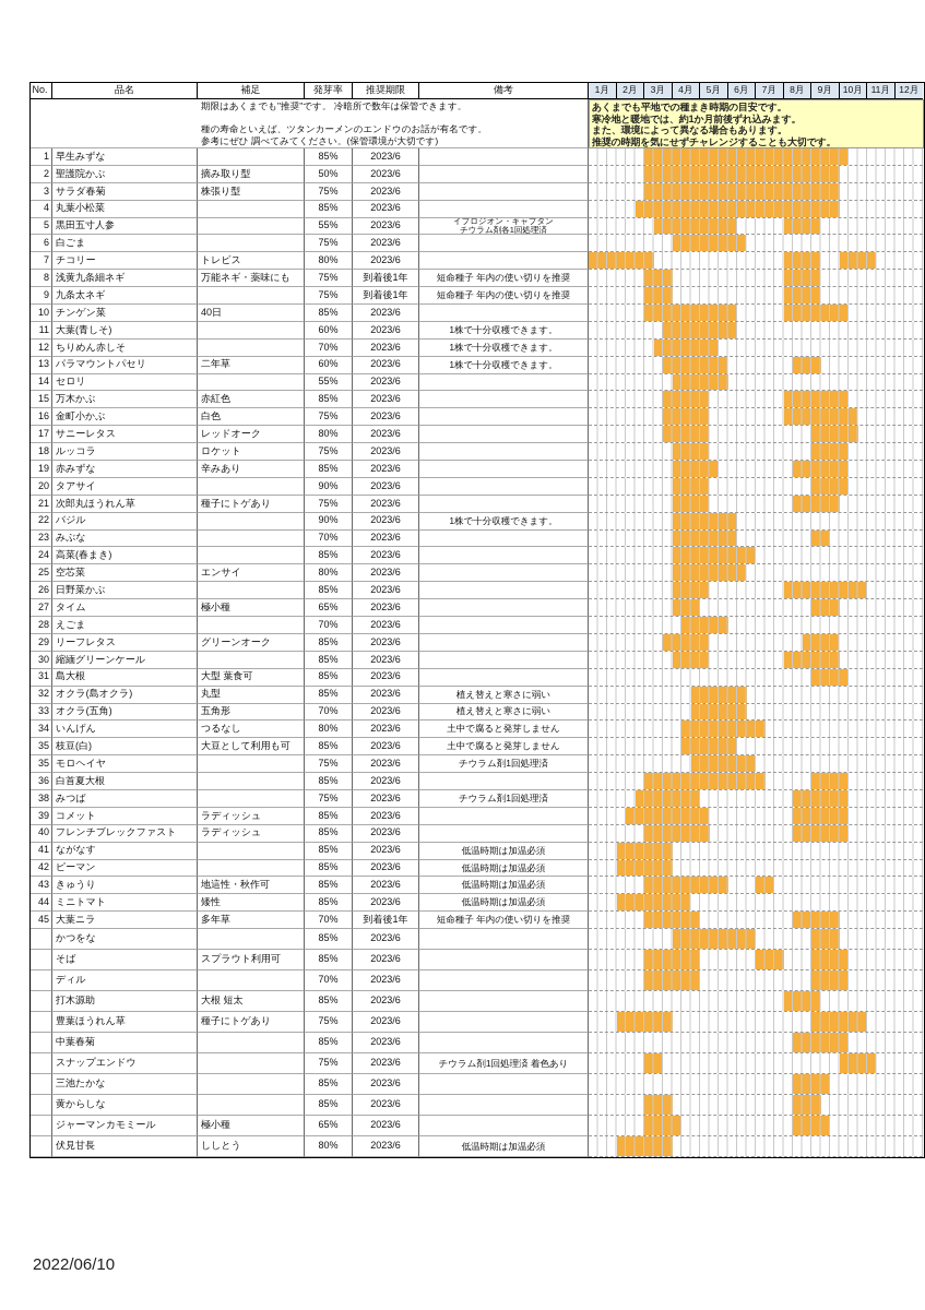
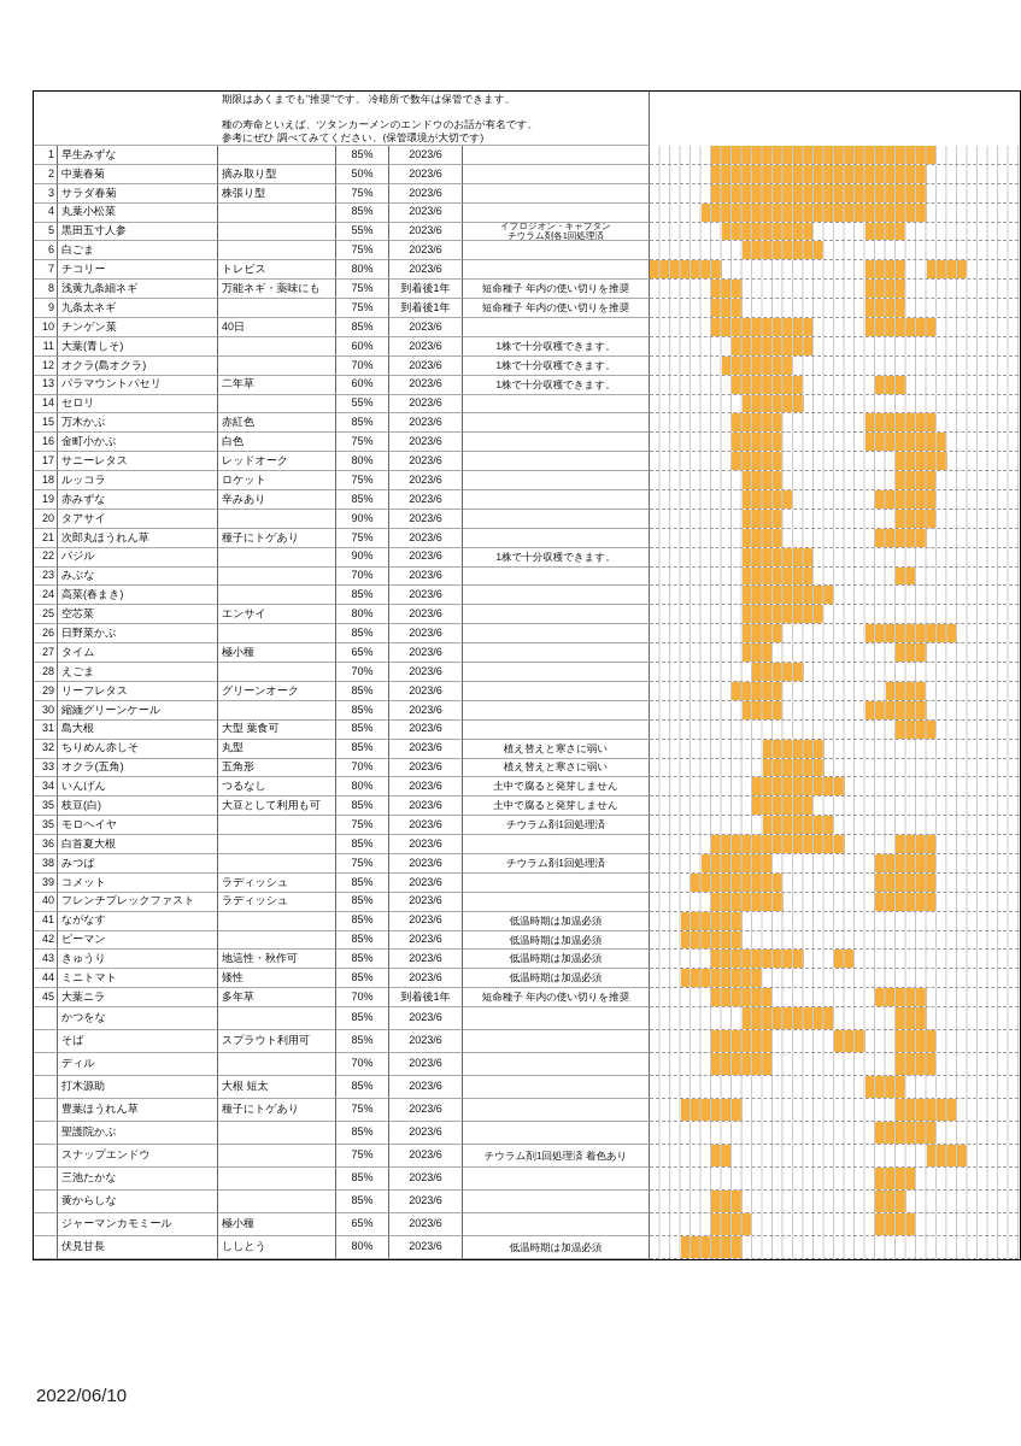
- No.
- 品名
- 補足
- 発芽率
- 推奨期限
- 備考
- 1月
- 2月
- 3月
- 4月
- 5月
- 6月
- 7月
- 8月
- 9月
- 10月
- 11月
- 12月
  期限はあくまでも"推奨"です。 冷暗所で数年は保管できます。
  種の寿命といえば、ツタンカーメンのエンドウのお話が有名です。
  参考にぜひ 調べてみてください。(保管環境が大切です)
- あくまでも平地での種まき時期の目安です。
- 寒冷地と暖地では、約1か月前後ずれ込みます。
- また、環境によって異なる場合もあります。
- 推奨の時期を気にせずチャレンジすることも大切です。
  1
  早生みずな
  85%
  2023/6
  2
- 聖護院かぶ
+ 中葉春菊
  摘み取り型
  50%
  2023/6
  3
  サラダ春菊
  株張り型
  75%
  2023/6
  4
  丸葉小松菜
  85%
  2023/6
  5
  黒田五寸人参
  55%
  2023/6
  イプロジオン・キャプタン
  チウラム剤各1回処理済
  6
  白ごま
  75%
  2023/6
  7
  チコリー
  トレビス
  80%
  2023/6
  8
  浅黄九条細ネギ
  万能ネギ・薬味にも
  75%
  到着後1年
  短命種子 年内の使い切りを推奨
  9
  九条太ネギ
  75%
  到着後1年
  短命種子 年内の使い切りを推奨
  10
  チンゲン菜
  40日
  85%
  2023/6
  11
  大葉(青しそ)
  60%
  2023/6
  1株で十分収穫できます。
  12
- ちりめん赤しそ
+ オクラ(島オクラ)
  70%
  2023/6
  1株で十分収穫できます。
  13
  パラマウントパセリ
  二年草
  60%
  2023/6
  1株で十分収穫できます。
  14
  セロリ
  55%
  2023/6
  15
  万木かぶ
  赤紅色
  85%
  2023/6
  16
  金町小かぶ
  白色
  75%
  2023/6
  17
  サニーレタス
  レッドオーク
  80%
  2023/6
  18
  ルッコラ
  ロケット
  75%
  2023/6
  19
  赤みずな
  辛みあり
  85%
  2023/6
  20
  タアサイ
  90%
  2023/6
  21
  次郎丸ほうれん草
  種子にトゲあり
  75%
  2023/6
  22
  バジル
  90%
  2023/6
  1株で十分収穫できます。
  23
  みぶな
  70%
  2023/6
  24
  高菜(春まき)
  85%
  2023/6
  25
  空芯菜
  エンサイ
  80%
  2023/6
  26
  日野菜かぶ
  85%
  2023/6
  27
  タイム
  極小種
  65%
  2023/6
  28
  えごま
  70%
  2023/6
  29
  リーフレタス
  グリーンオーク
  85%
  2023/6
  30
  縮緬グリーンケール
  85%
  2023/6
  31
  島大根
  大型 葉食可
  85%
  2023/6
  32
- オクラ(島オクラ)
+ ちりめん赤しそ
  丸型
  85%
  2023/6
  植え替えと寒さに弱い
  33
  オクラ(五角)
  五角形
  70%
  2023/6
  植え替えと寒さに弱い
  34
  いんげん
  つるなし
  80%
  2023/6
  土中で腐ると発芽しません
  35
  枝豆(白)
  大豆として利用も可
  85%
  2023/6
  土中で腐ると発芽しません
  35
  モロヘイヤ
  75%
  2023/6
  チウラム剤1回処理済
  36
  白首夏大根
  85%
  2023/6
  38
  みつば
  75%
  2023/6
  チウラム剤1回処理済
  39
  コメット
  ラディッシュ
  85%
  2023/6
  40
  フレンチブレックファスト
  ラディッシュ
  85%
  2023/6
  41
  ながなす
  85%
  2023/6
  低温時期は加温必須
  42
  ピーマン
  85%
  2023/6
  低温時期は加温必須
  43
  きゅうり
  地這性・秋作可
  85%
  2023/6
  低温時期は加温必須
  44
  ミニトマト
  矮性
  85%
  2023/6
  低温時期は加温必須
  45
  大葉ニラ
  多年草
  70%
  到着後1年
  短命種子 年内の使い切りを推奨
  かつをな
  85%
  2023/6
  そば
  スプラウト利用可
  85%
  2023/6
  ディル
  70%
  2023/6
  打木源助
  大根 短太
  85%
  2023/6
  豊葉ほうれん草
  種子にトゲあり
  75%
  2023/6
- 中葉春菊
+ 聖護院かぶ
  85%
  2023/6
  スナップエンドウ
  75%
  2023/6
  チウラム剤1回処理済 着色あり
  三池たかな
  85%
  2023/6
  黄からしな
  85%
  2023/6
  ジャーマンカモミール
  極小種
  65%
  2023/6
  伏見甘長
  ししとう
  80%
  2023/6
  低温時期は加温必須
  2022/06/10
